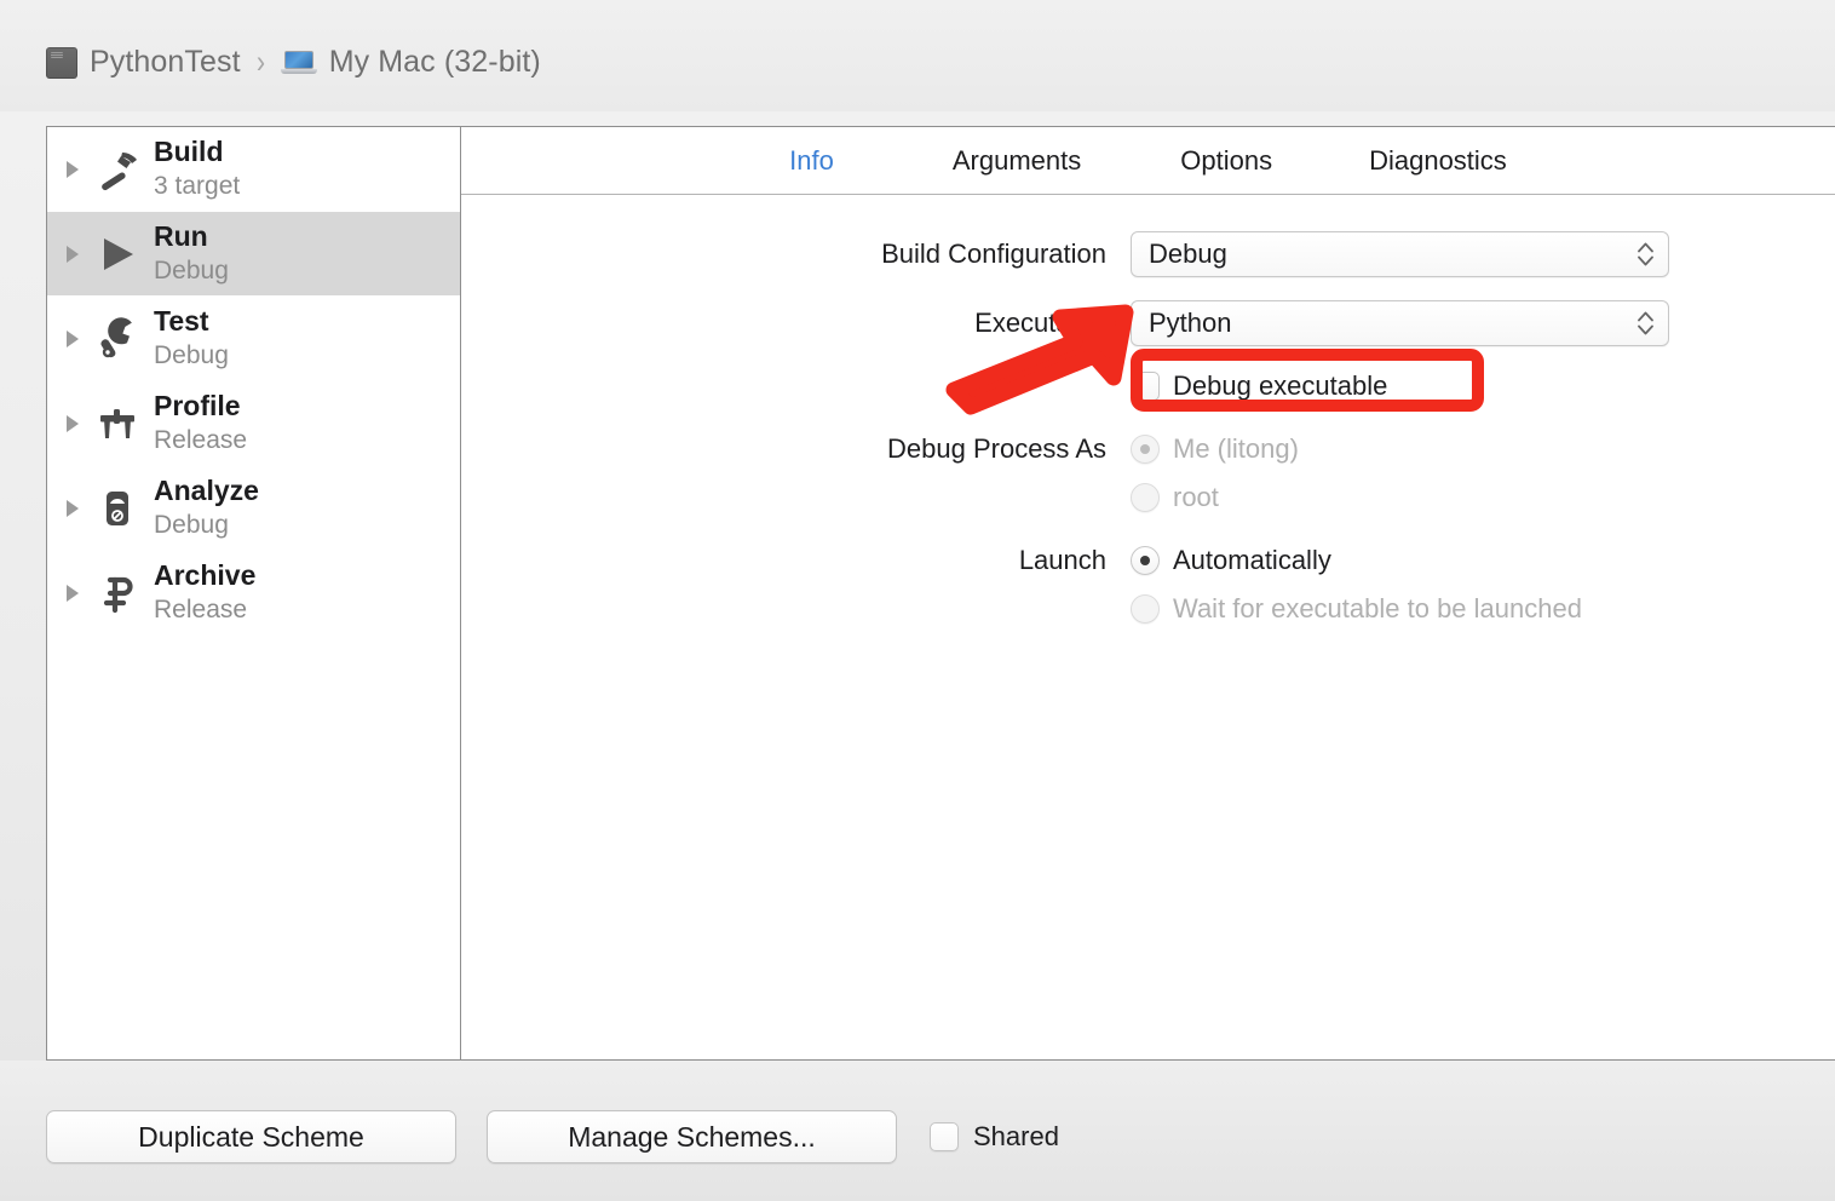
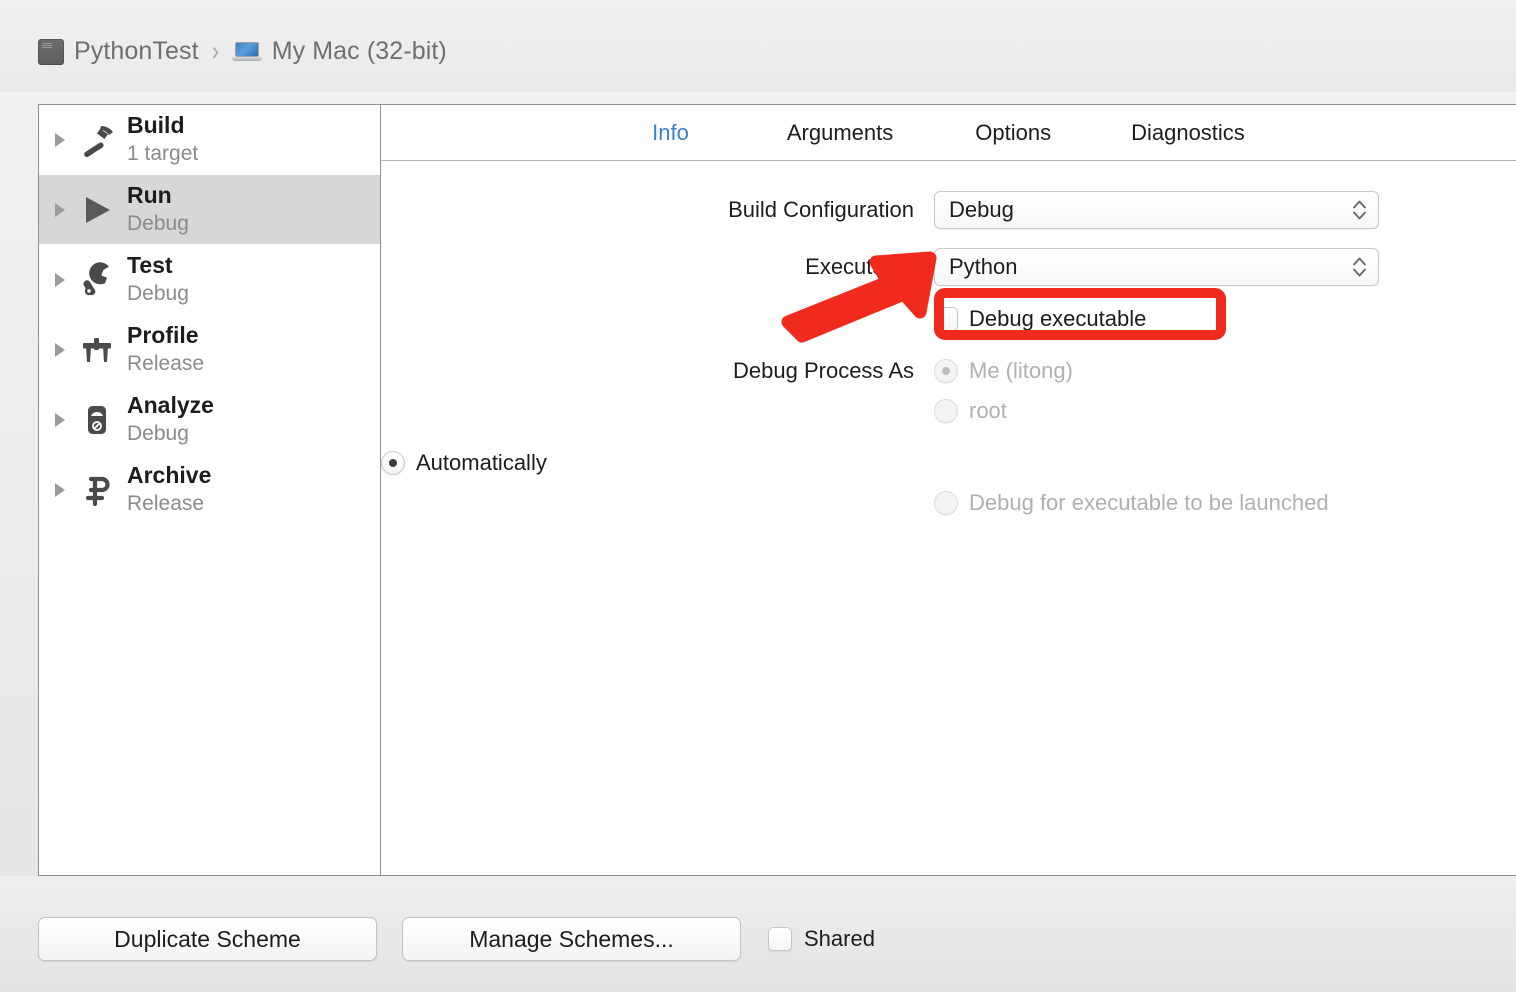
  PythonTest
  ›
  My Mac (32-bit)
  Build
- 3 target
+ 1 target
  Run
  Debug
  Test
  Debug
  Profile
  Release
  Analyze
  Debug
  Archive
  Release
  Info
  Arguments
  Options
  Diagnostics
  Build Configuration
  Debug
  Python
  Debug executable
  Debug Process As
  Me (litong)
  root
- Launch
  Automatically
- Wait for executable to be launched
+ Debug for executable to be launched
  Duplicate Scheme
  Manage Schemes...
  Shared
